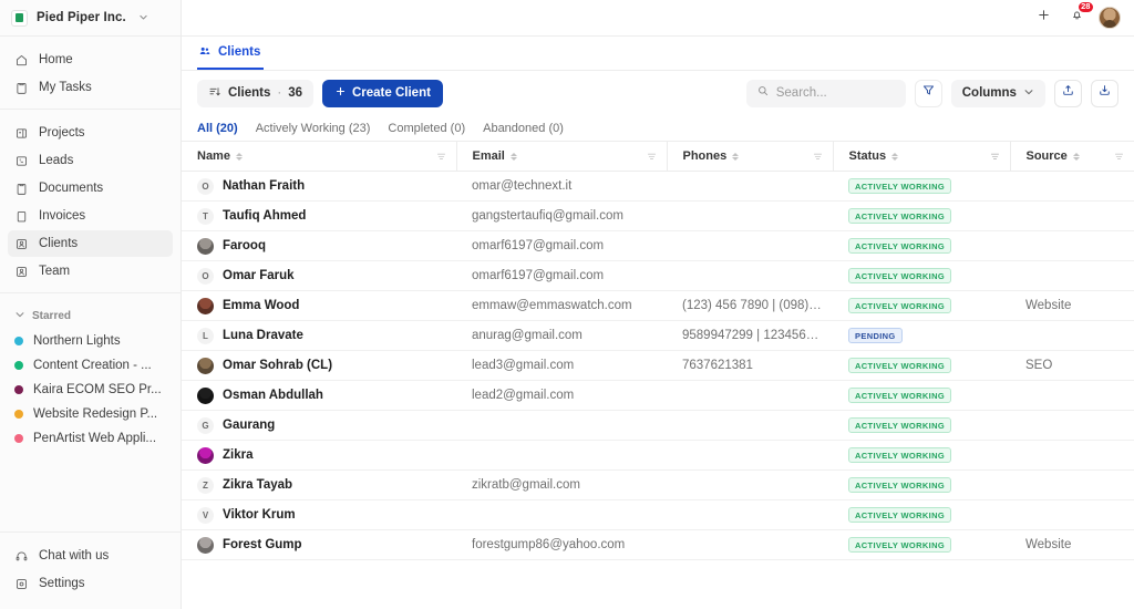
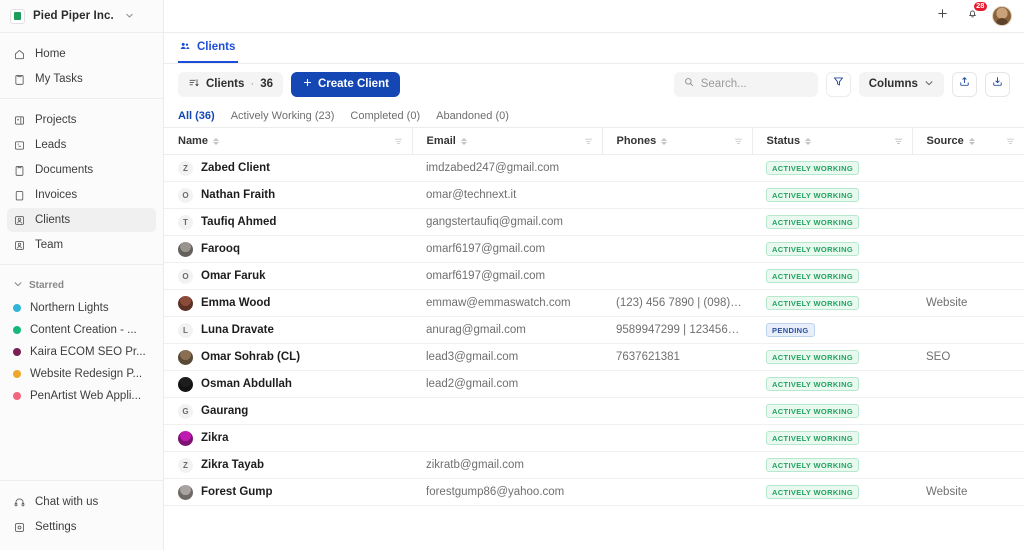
  Pied Piper Inc.
  Home
  My Tasks
  Projects
  Leads
  Documents
  Invoices
  Clients
  Team
  Starred
  Northern Lights
  Content Creation - ...
  Kaira ECOM SEO Pr...
  Website Redesign P...
  PenArtist Web Appli...
  Chat with us
  Settings
  28
  Clients
  Clients
  ·
  36
  Create Client
  Search...
  Columns
- All (20)
+ All (36)
  Actively Working (23)
  Completed (0)
  Abandoned (0)
  Name	Email	Phones	Status	Source
+ Z Zabed Client	imdzabed247@gmail.com		ACTIVELY WORKING
  O Nathan Fraith	omar@technext.it		ACTIVELY WORKING
  T Taufiq Ahmed	gangstertaufiq@gmail.com		ACTIVELY WORKING
  Farooq	omarf6197@gmail.com		ACTIVELY WORKING
  O Omar Faruk	omarf6197@gmail.com		ACTIVELY WORKING
  Emma Wood	emmaw@emmaswatch.com	(123) 456 7890 | (098) 765	ACTIVELY WORKING	Website
  L Luna Dravate	anurag@gmail.com	9589947299 | 1234567890	PENDING
  Omar Sohrab (CL)	lead3@gmail.com	7637621381	ACTIVELY WORKING	SEO
  Osman Abdullah	lead2@gmail.com		ACTIVELY WORKING
  G Gaurang			ACTIVELY WORKING
  Zikra			ACTIVELY WORKING
  Z Zikra Tayab	zikratb@gmail.com		ACTIVELY WORKING
- V Viktor Krum			ACTIVELY WORKING
  Forest Gump	forestgump86@yahoo.com		ACTIVELY WORKING	Website
